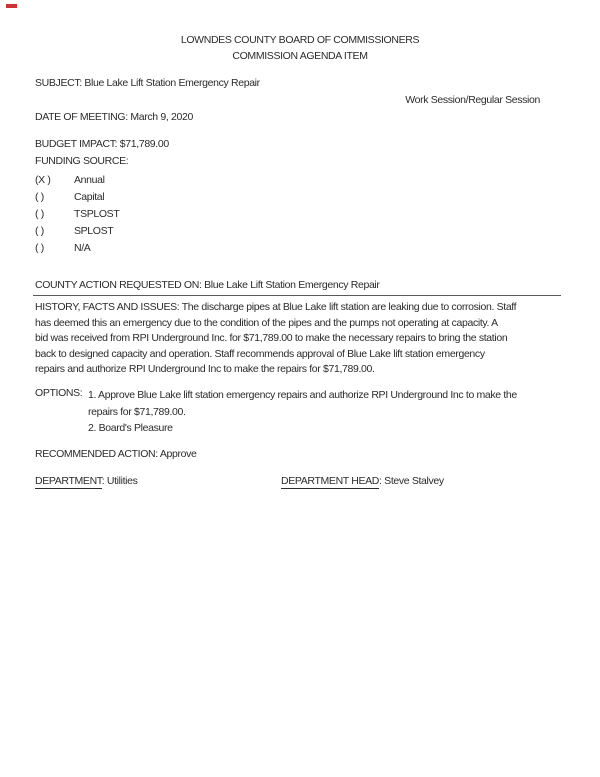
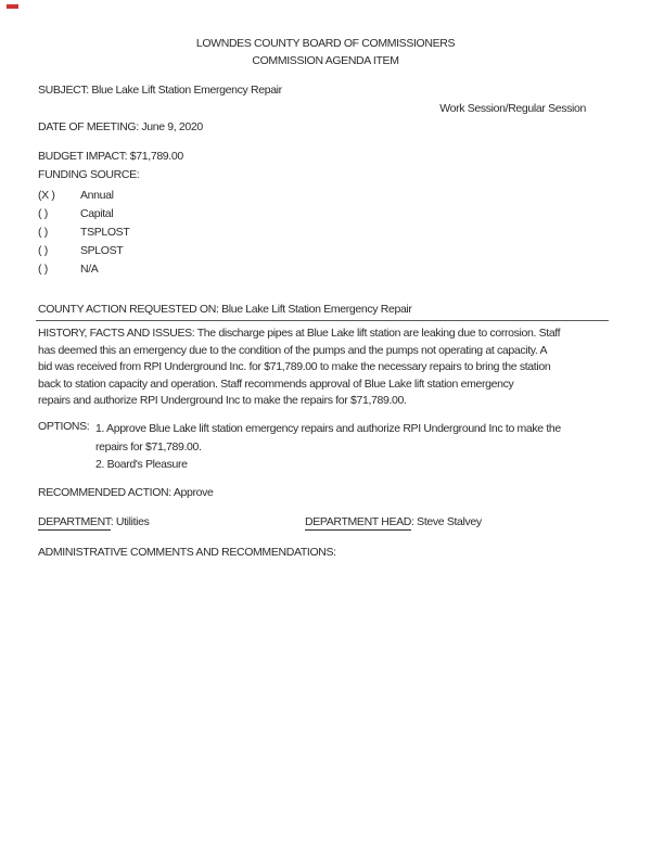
  LOWNDES COUNTY BOARD OF COMMISSIONERS
  COMMISSION AGENDA ITEM
  SUBJECT: Blue Lake Lift Station Emergency Repair
  Work Session/Regular Session
- DATE OF MEETING: March 9, 2020
+ DATE OF MEETING: June 9, 2020
  BUDGET IMPACT: $71,789.00
  FUNDING SOURCE:
  (X ) Annual
  ( ) Capital
  ( ) TSPLOST
  ( ) SPLOST
  ( ) N/A
  COUNTY ACTION REQUESTED ON: Blue Lake Lift Station Emergency Repair
  HISTORY, FACTS AND ISSUES: The discharge pipes at Blue Lake lift station are leaking due to corrosion. Staff
- has deemed this an emergency due to the condition of the pipes and the pumps not operating at capacity. A
+ has deemed this an emergency due to the condition of the pumps and the pumps not operating at capacity. A
  bid was received from RPI Underground Inc. for $71,789.00 to make the necessary repairs to bring the station
- back to designed capacity and operation. Staff recommends approval of Blue Lake lift station emergency
+ back to station capacity and operation. Staff recommends approval of Blue Lake lift station emergency
  repairs and authorize RPI Underground Inc to make the repairs for $71,789.00.
  OPTIONS:
  1. Approve Blue Lake lift station emergency repairs and authorize RPI Underground Inc to make the
  repairs for $71,789.00.
  2. Board's Pleasure
  RECOMMENDED ACTION: Approve
  DEPARTMENT: Utilities
  DEPARTMENT HEAD: Steve Stalvey
+ ADMINISTRATIVE COMMENTS AND RECOMMENDATIONS:
